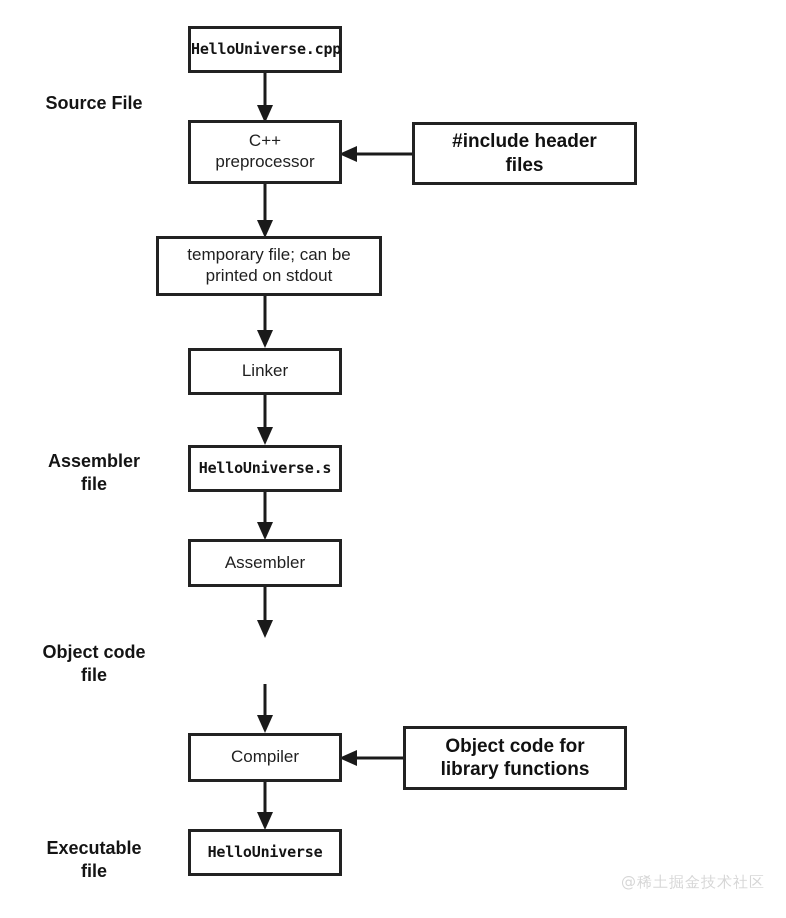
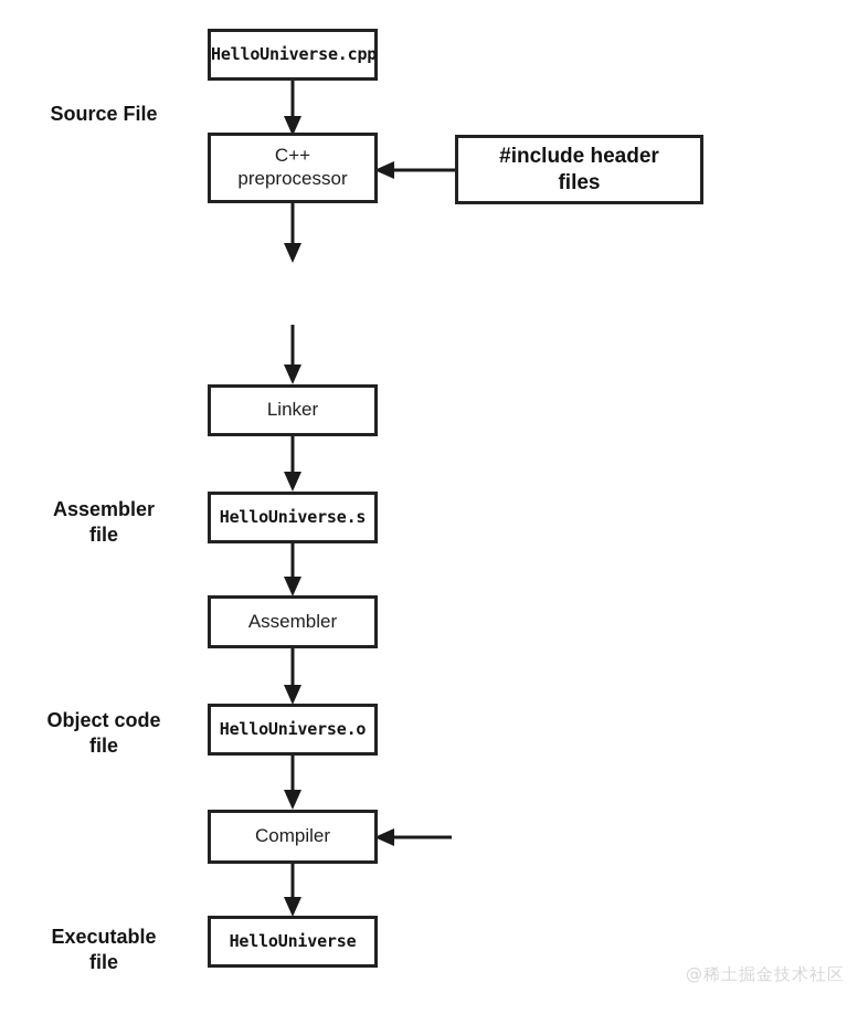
  Source File
  Assembler
  file
  Object code
  file
  Executable
  file
  HelloUniverse.cpp
  C++
  preprocessor
- temporary file; can be
- printed on stdout
  Linker
  HelloUniverse.s
  Assembler
+ HelloUniverse.o
  Compiler
  HelloUniverse
  #include header
  files
- Object code for
- library functions
  @稀土掘金技术社区
